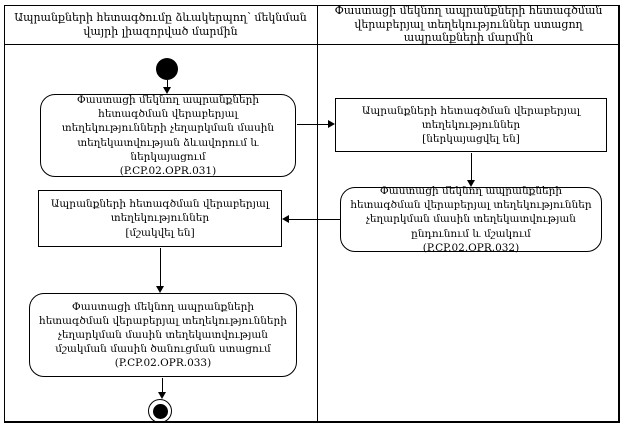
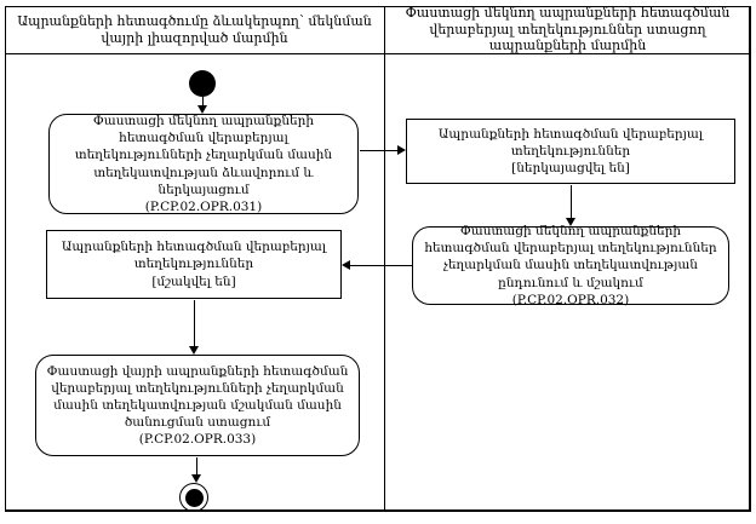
  Ապրանքների հետագծումը ձևակերպող՝ մեկնման վայրի լիազորված մարմին
  Փաստացի մեկնող ապրանքների հետագծման վերաբերյալ տեղեկություններ ստացող ապրանքների մարմին
  Փաստացի մեկնող ապրանքների հետագծման վերաբերյալ տեղեկությունների չեղարկման մասին տեղեկատվության ձևավորում և ներկայացում
  (P.CP.02.OPR.031)
  Ապրանքների հետագծման վերաբերյալ տեղեկություններ
  [ներկայացվել են]
  Փաստացի մեկնող ապրանքների հետագծման վերաբերյալ տեղեկություններ չեղարկման մասին տեղեկատվության ընդունում և մշակում
  (P.CP.02.OPR.032)
  Ապրանքների հետագծման վերաբերյալ տեղեկություններ
  [մշակվել են]
- Փաստացի մեկնող ապրանքների հետագծման վերաբերյալ տեղեկությունների չեղարկման մասին տեղեկատվության մշակման մասին ծանուցման ստացում
+ Փաստացի վայրի ապրանքների հետագծման վերաբերյալ տեղեկությունների չեղարկման մասին տեղեկատվության մշակման մասին ծանուցման ստացում
  (P.CP.02.OPR.033)
